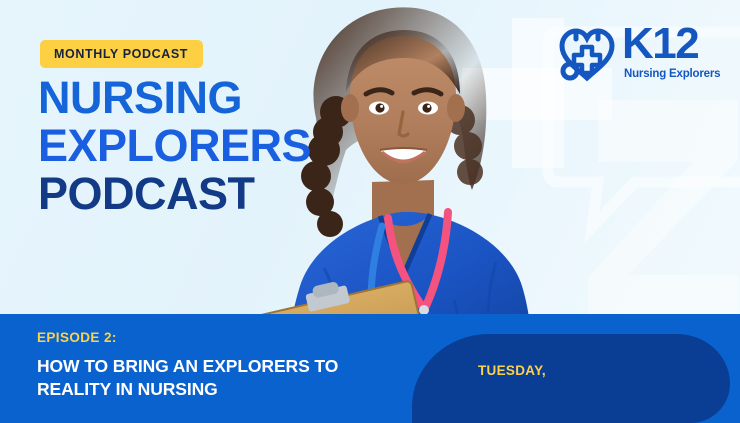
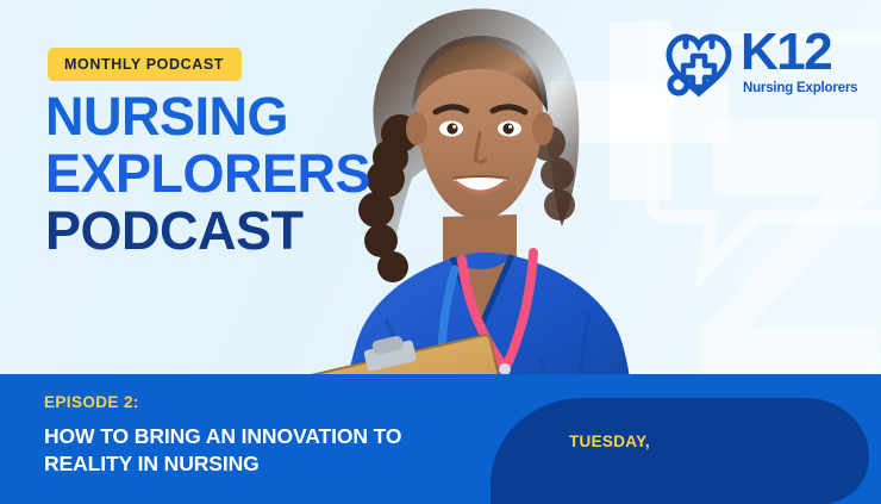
  MONTHLY PODCAST
  NURSING
  EXPLORERS
  PODCAST
  K12
  Nursing Explorers
  EPISODE 2:
- HOW TO BRING AN EXPLORERS TO REALITY IN NURSING
+ HOW TO BRING AN INNOVATION TO REALITY IN NURSING
  TUESDAY,
